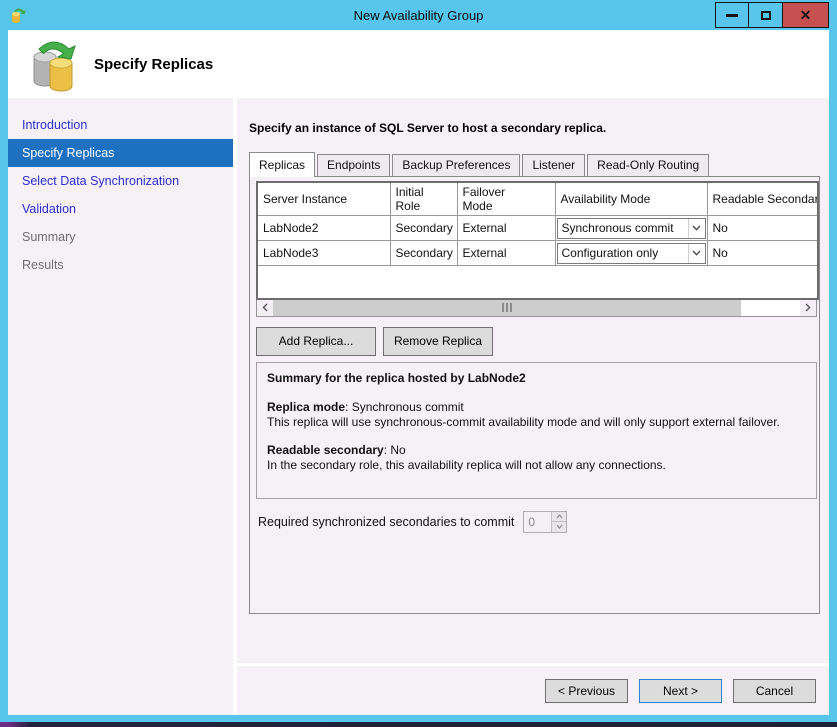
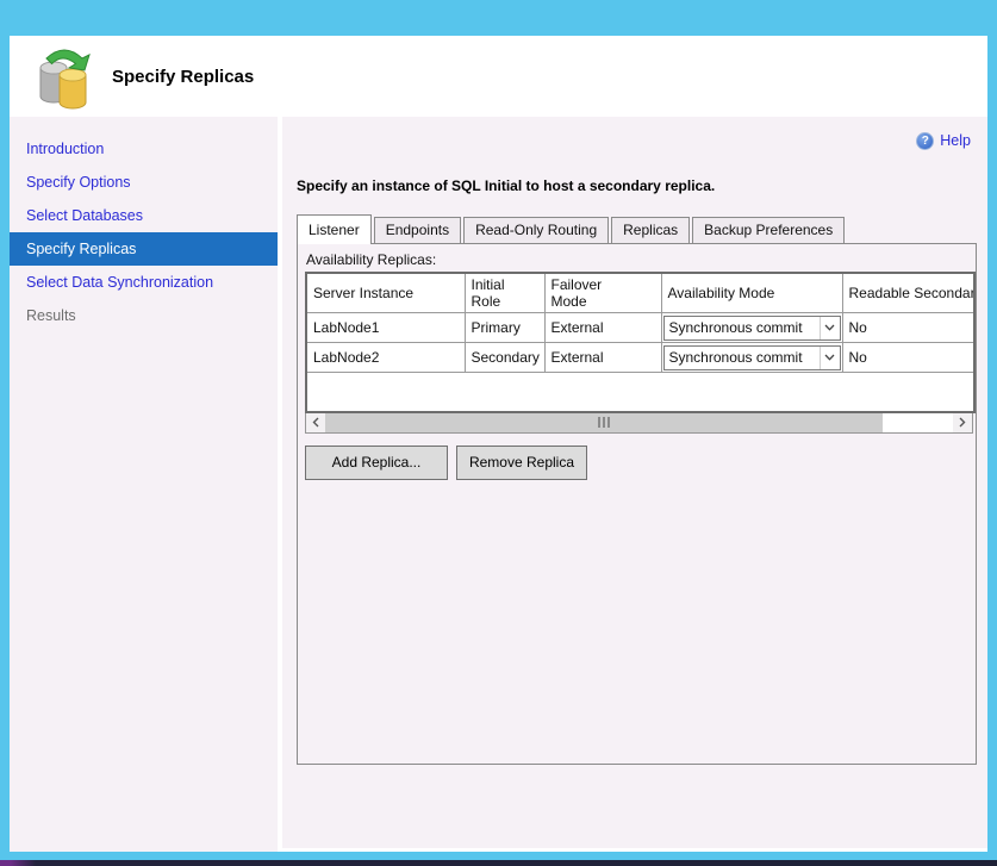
- New Availability Group
- ✕
  Specify Replicas
  Introduction
+ Specify Options
+ Select Databases
  Specify Replicas
  Select Data Synchronization
- Validation
- Summary
  Results
+ ?
+ Help
- Specify an instance of SQL Server to host a secondary replica.
+ Specify an instance of SQL Initial to host a secondary replica.
- Replicas
+ Listener
  Endpoints
- Backup Preferences
+ Read-Only Routing
- Listener
+ Replicas
- Read-Only Routing
+ Backup Preferences
+ Availability Replicas:
  Server Instance	Initial Role	Failover Mode	Availability Mode	Readable Secondar
+ LabNode1	Primary	External	Synchronous commit	No
  LabNode2	Secondary	External	Synchronous commit	No
- LabNode3	Secondary	External	Configuration only	No
  Add Replica...
  Remove Replica
- Summary for the replica hosted by LabNode2
- Replica mode: Synchronous commit
- This replica will use synchronous-commit availability mode and will only support external failover.
- Readable secondary: No
- In the secondary role, this availability replica will not allow any connections.
- Required synchronized secondaries to commit
- 0
- < Previous
- Next >
- Cancel
